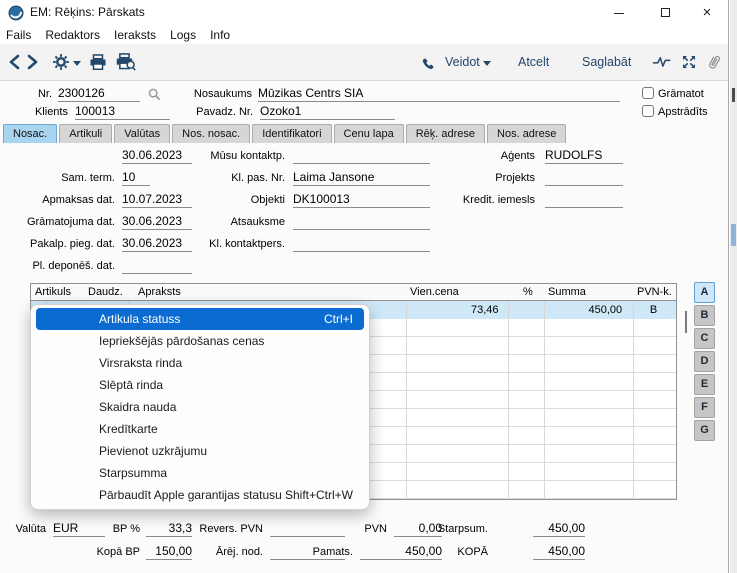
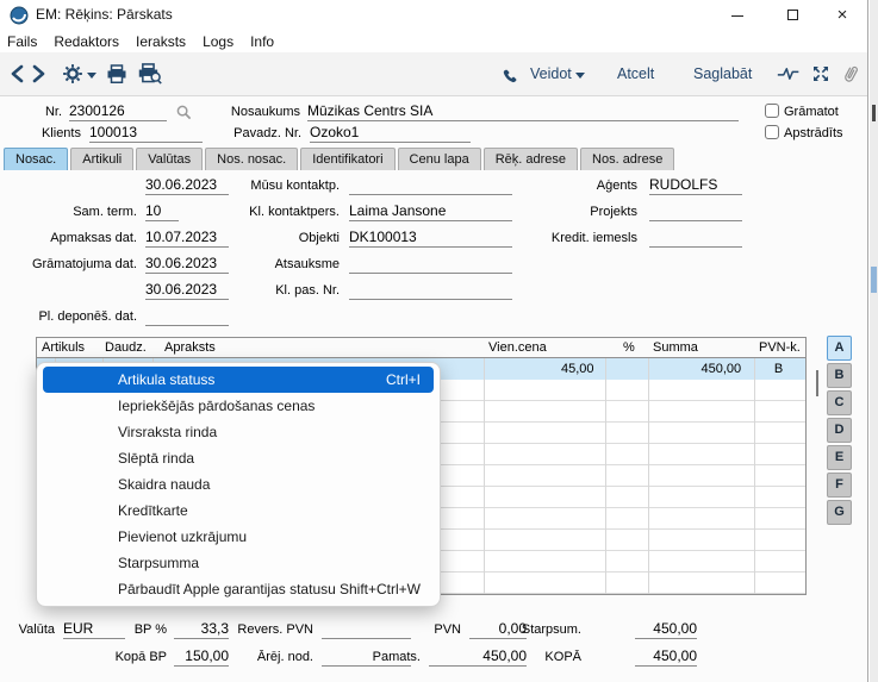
  EM: Rēķins: Pārskats
  ×
  Fails
  Redaktors
  Ieraksts
  Logs
  Info
  Veidot
  Atcelt
  Saglabāt
  Nr.
  2300126
  Nosaukums
  Mūzikas Centrs SIA
  Grāmatot
  Klients
  100013
  Pavadz. Nr.
  Ozoko1
  Apstrādīts
  Nosac.
  Artikuli
  Valūtas
  Nos. nosac.
  Identifikatori
  Cenu lapa
  Rēķ. adrese
  Nos. adrese
  30.06.2023
  Sam. term.
  10
  Apmaksas dat.
  10.07.2023
  Grāmatojuma dat.
  30.06.2023
- Pakalp. pieg. dat.
  30.06.2023
  Pl. deponēš. dat.
  Mūsu kontaktp.
- Kl. pas. Nr.
+ Kl. kontaktpers.
  Laima Jansone
  Objekti
  DK100013
  Atsauksme
- Kl. kontaktpers.
+ Kl. pas. Nr.
  Aģents
  RUDOLFS
  Projekts
  Kredit. iemesls
  Artikuls
  Daudz.
  Apraksts
  Vien.cena
  %
  Summa
  PVN-k.
- 73,46
+ 45,00
  450,00
  B
  A
  B
  C
  D
  E
  F
  G
  Valūta
  EUR
  BP %
  33,3
  Revers. PVN
  PVN
  0,00
  Starpsum.
  450,00
  Kopā BP
  150,00
  Ārēj. nod.
  Pamats.
  450,00
  KOPĀ
  450,00
  Artikula statuss
  Ctrl+I
  Iepriekšējās pārdošanas cenas
  Virsraksta rinda
  Slēptā rinda
  Skaidra nauda
  Kredītkarte
  Pievienot uzkrājumu
  Starpsumma
  Pārbaudīt Apple garantijas statusu
  Shift+Ctrl+W
